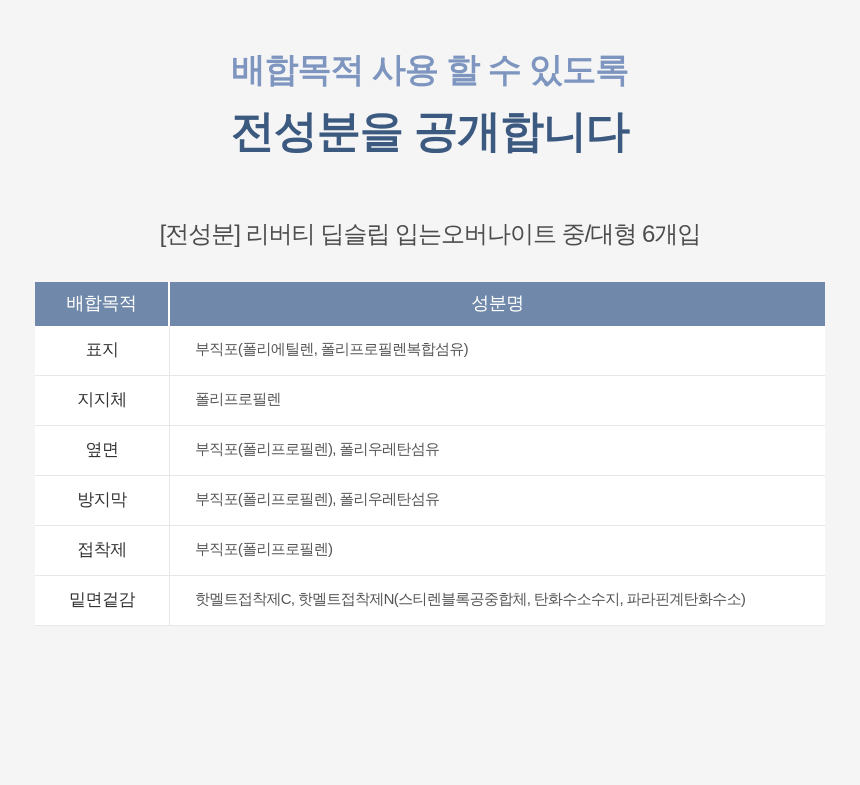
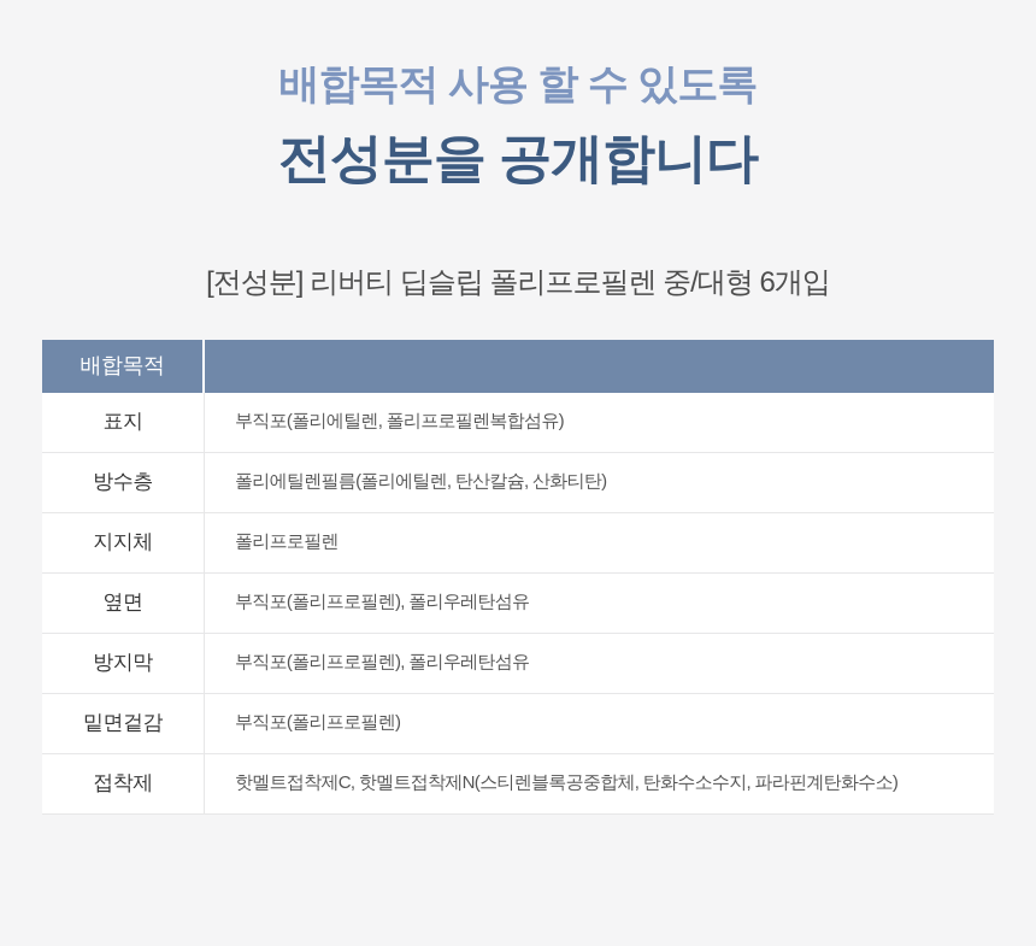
  배합목적 사용 할 수 있도록
  전성분을 공개합니다
- [전성분] 리버티 딥슬립 입는오버나이트 중/대형 6개입
+ [전성분] 리버티 딥슬립 폴리프로필렌 중/대형 6개입
  배합목적
- 성분명
  표지
  부직포(폴리에틸렌, 폴리프로필렌복합섬유)
+ 방수층
+ 폴리에틸렌필름(폴리에틸렌, 탄산칼슘, 산화티탄)
  지지체
  폴리프로필렌
  옆면
  부직포(폴리프로필렌), 폴리우레탄섬유
  방지막
  부직포(폴리프로필렌), 폴리우레탄섬유
- 접착제
+ 밑면겉감
  부직포(폴리프로필렌)
- 밑면겉감
+ 접착제
  핫멜트접착제C, 핫멜트접착제N(스티렌블록공중합체, 탄화수소수지, 파라핀계탄화수소)
